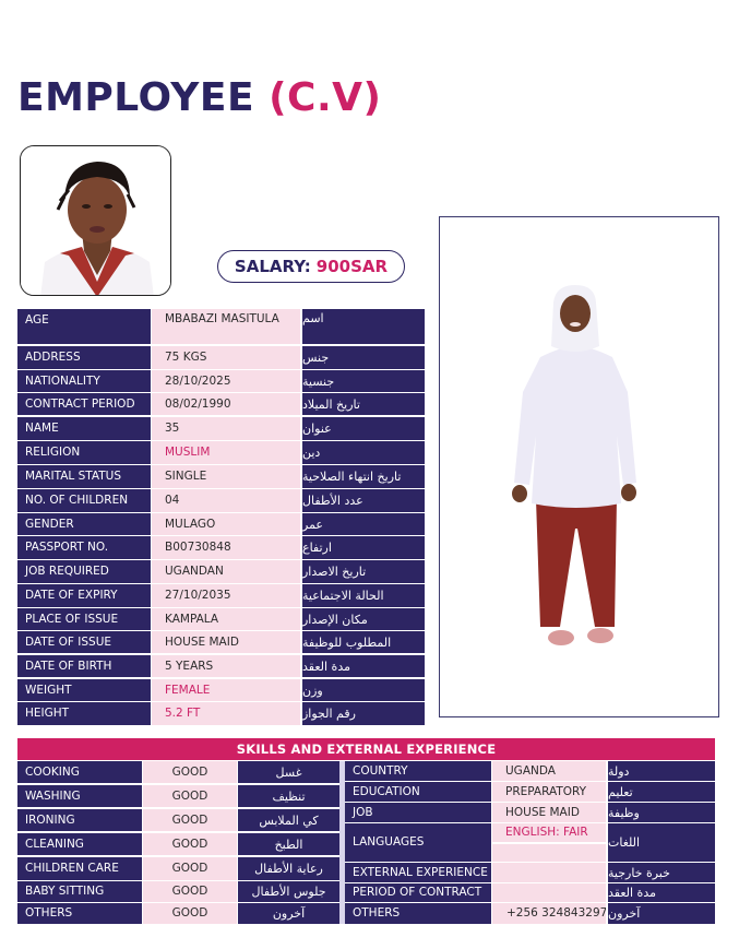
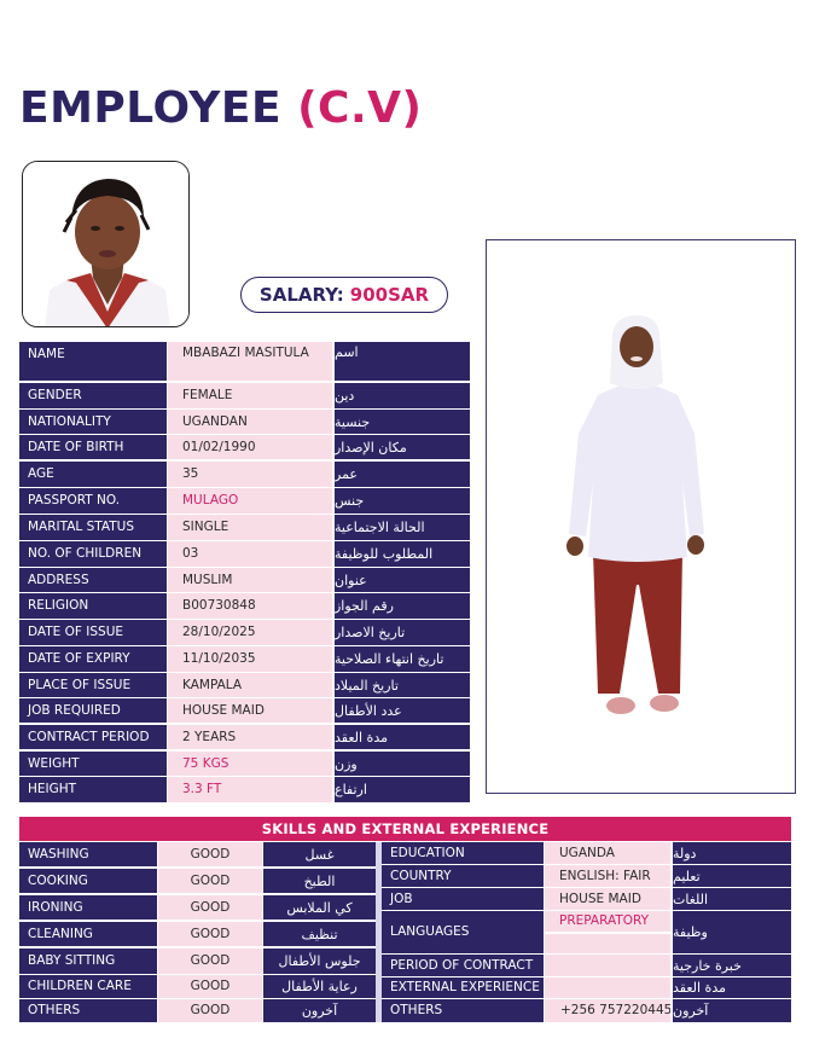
  EMPLOYEE (C.V)
  SALARY:
  900SAR
- AGE
+ NAME
  MBABAZI MASITULA
  اسم
- ADDRESS
+ GENDER
- 75 KGS
+ FEMALE
- جنس
+ دين
  NATIONALITY
- 28/10/2025
+ UGANDAN
  جنسية
- CONTRACT PERIOD
+ DATE OF BIRTH
- 08/02/1990
+ 01/02/1990
- تاريخ الميلاد
+ مكان الإصدار
- NAME
+ AGE
  35
- عنوان
+ عمر
- RELIGION
+ PASSPORT NO.
- MUSLIM
+ MULAGO
- دين
+ جنس
  MARITAL STATUS
  SINGLE
- تاريخ انتهاء الصلاحية
+ الحالة الاجتماعية
  NO. OF CHILDREN
- 04
+ 03
- عدد الأطفال
+ المطلوب للوظيفة
- GENDER
+ ADDRESS
- MULAGO
+ MUSLIM
- عمر
+ عنوان
- PASSPORT NO.
+ RELIGION
  B00730848
- ارتفاع
+ رقم الجواز
- JOB REQUIRED
+ DATE OF ISSUE
- UGANDAN
+ 28/10/2025
  تاريخ الاصدار
  DATE OF EXPIRY
- 27/10/2035
+ 11/10/2035
- الحالة الاجتماعية
+ تاريخ انتهاء الصلاحية
  PLACE OF ISSUE
  KAMPALA
- مكان الإصدار
+ تاريخ الميلاد
- DATE OF ISSUE
+ JOB REQUIRED
  HOUSE MAID
- المطلوب للوظيفة
+ عدد الأطفال
- DATE OF BIRTH
+ CONTRACT PERIOD
- 5 YEARS
+ 2 YEARS
  مدة العقد
  WEIGHT
- FEMALE
+ 75 KGS
  وزن
  HEIGHT
- 5.2 FT
+ 3.3 FT
- رقم الجواز
+ ارتفاع
  SKILLS AND EXTERNAL EXPERIENCE
- COOKING
+ WASHING
  GOOD
  غسل
- WASHING
+ COOKING
  GOOD
- تنظيف
+ الطبخ
  IRONING
  GOOD
  كي الملابس
  CLEANING
  GOOD
- الطبخ
+ تنظيف
- CHILDREN CARE
+ BABY SITTING
  GOOD
- رعاية الأطفال
+ جلوس الأطفال
- BABY SITTING
+ CHILDREN CARE
  GOOD
- جلوس الأطفال
+ رعاية الأطفال
  OTHERS
  GOOD
  آخرون
- COUNTRY
+ EDUCATION
  UGANDA
  دولة
- EDUCATION
+ COUNTRY
- PREPARATORY
+ ENGLISH: FAIR
  تعليم
  JOB
  HOUSE MAID
- وظيفة
+ اللغات
  LANGUAGES
- ENGLISH: FAIR
+ PREPARATORY
- اللغات
+ وظيفة
- EXTERNAL EXPERIENCE
+ PERIOD OF CONTRACT
  خبرة خارجية
- PERIOD OF CONTRACT
+ EXTERNAL EXPERIENCE
  مدة العقد
  OTHERS
- +256 324843297
+ +256 757220445
  آخرون
